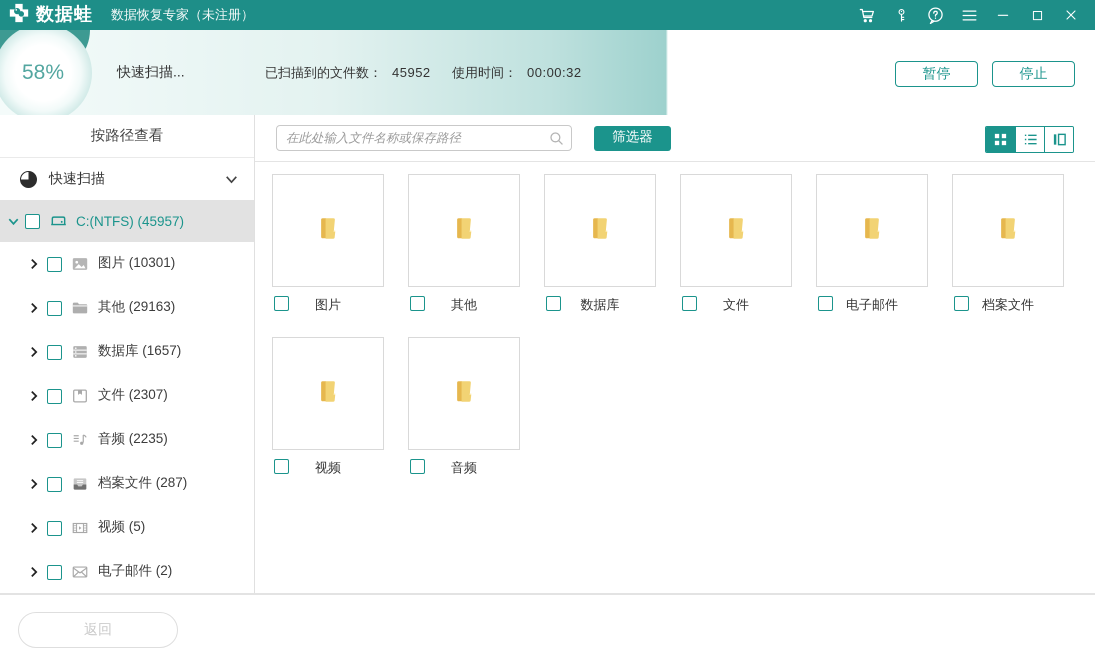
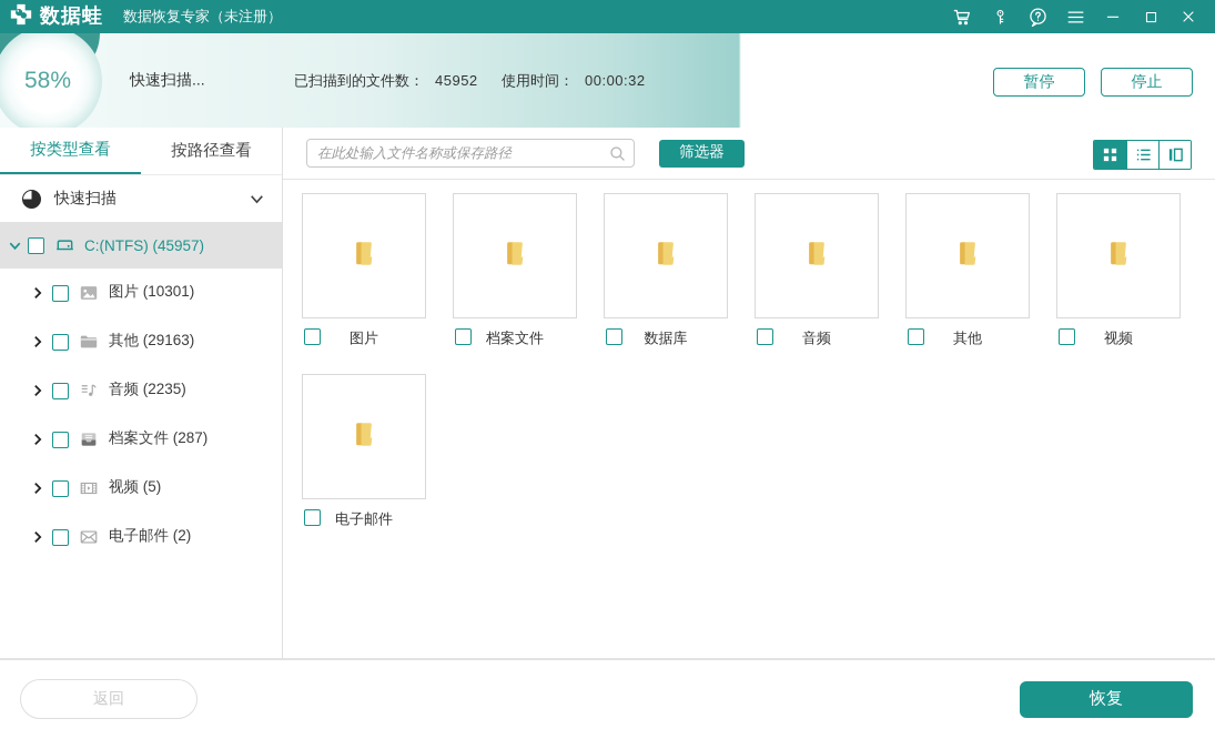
  数据蛙
  数据恢复专家（未注册）
  58%
  快速扫描...
  已扫描到的文件数： 45952
  使用时间： 00:00:32
  暂停
  停止
+ 按类型查看
  按路径查看
  快速扫描
  C:(NTFS) (45957)
  图片 (10301)
  其他 (29163)
- 数据库 (1657)
- 文件 (2307)
  音频 (2235)
  档案文件 (287)
  视频 (5)
  电子邮件 (2)
  在此处输入文件名称或保存路径
  筛选器
  图片
- 其他
+ 档案文件
  数据库
- 文件
- 电子邮件
+ 音频
- 档案文件
+ 其他
  视频
- 音频
+ 电子邮件
  返回
+ 恢复
